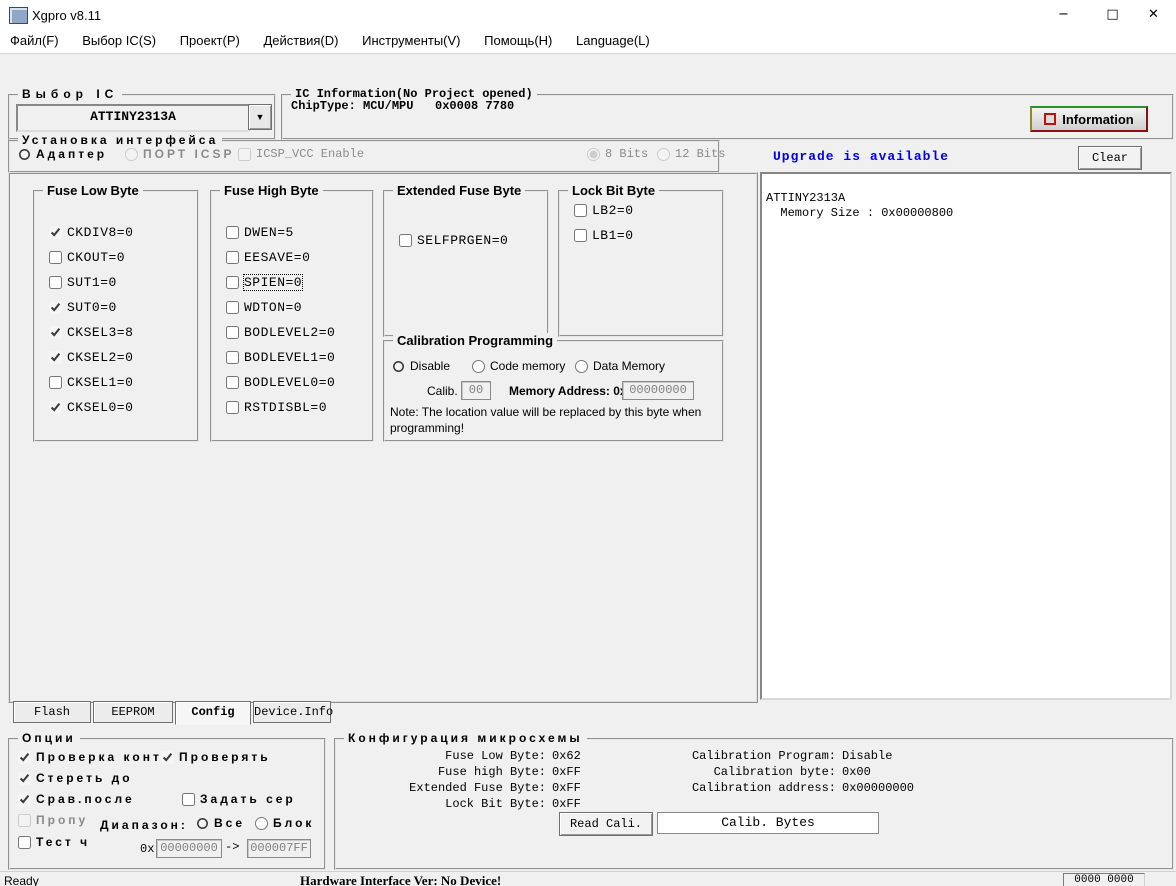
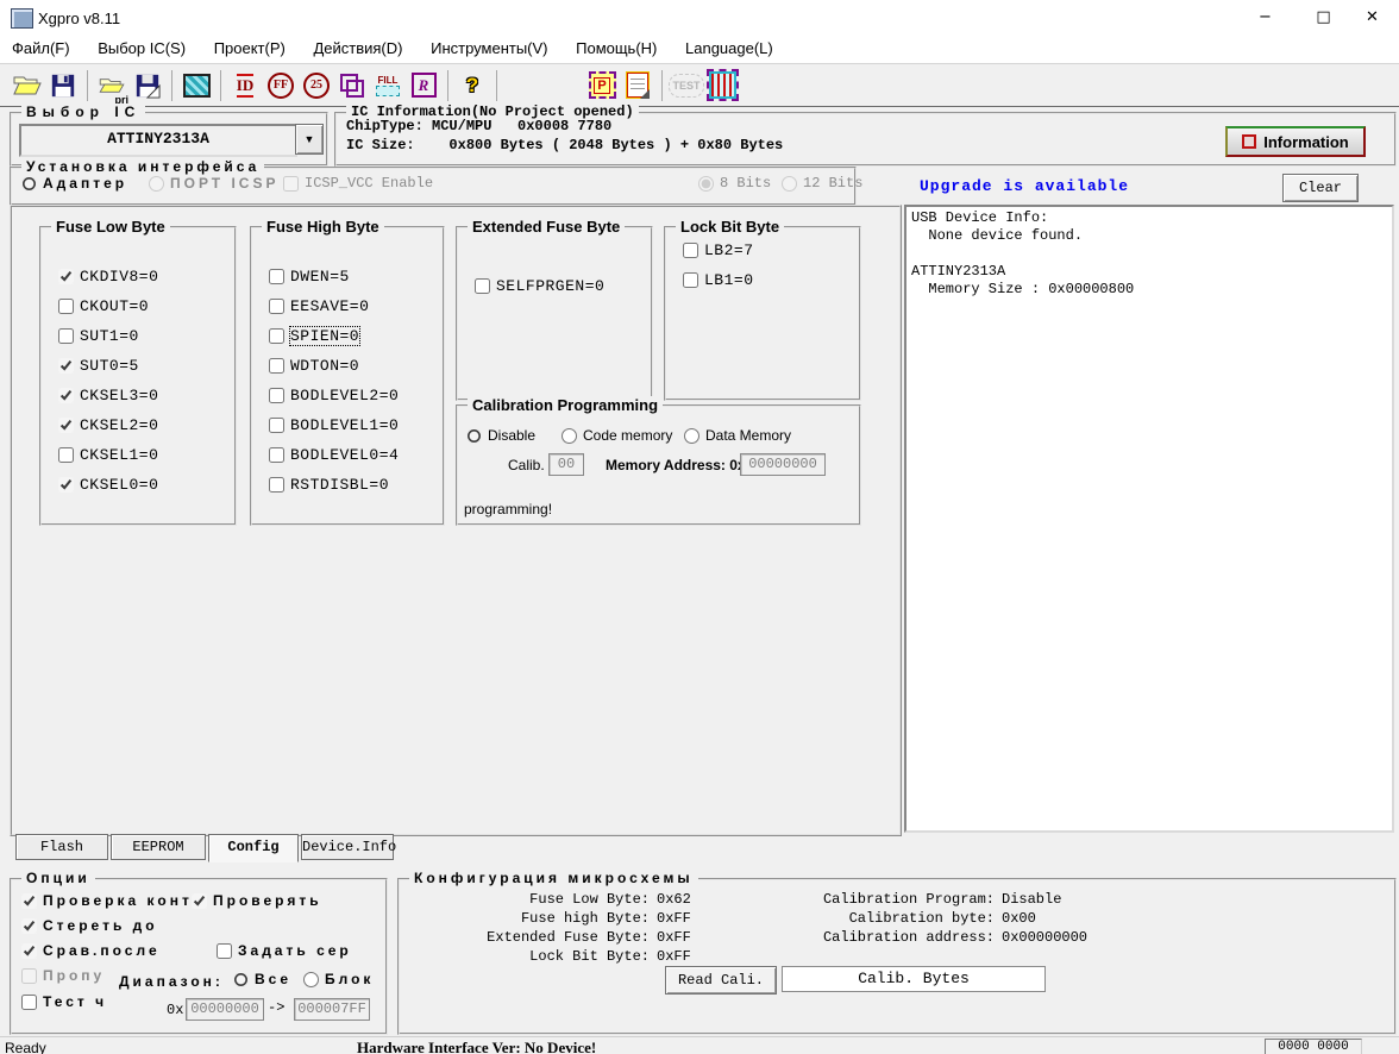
  Xgpro v8.11
  −
  □
  ✕
  Файл(F) Выбор IC(S) Проект(P) Действия(D) Инструменты(V) Помощь(H) Language(L)
+ prj
+ ID
+ FF
+ 25
+ FILL
+ R
+ ?
+ P
+ TEST
  Выбор IC
  ATTINY2313A
  ▼
  IC Information(No Project opened)
  ChipType: MCU/MPU 0x0008 7780
+ IC Size: 0x800 Bytes ( 2048 Bytes ) + 0x80 Bytes
  Information
  Установка интерфейса
  Адаптер
  ПОРТ ICSP
  ICSP_VCC Enable
  8 Bits
  12 Bits
  Upgrade is available
  Clear
  Fuse Low Byte
  CKDIV8=0
  CKOUT=0
  SUT1=0
- SUT0=0
+ SUT0=5
- CKSEL3=8
+ CKSEL3=0
  CKSEL2=0
  CKSEL1=0
  CKSEL0=0
  Fuse High Byte
  DWEN=5
  EESAVE=0
  SPIEN=0
  WDTON=0
  BODLEVEL2=0
  BODLEVEL1=0
- BODLEVEL0=0
+ BODLEVEL0=4
  RSTDISBL=0
  Extended Fuse Byte
  SELFPRGEN=0
  Lock Bit Byte
- LB2=0
+ LB2=7
  LB1=0
  Calibration Programming
  Disable
  Code memory
  Data Memory
  Calib.
  00
  Memory Address: 0
  00000000
- Note: The location value will be replaced by this byte when
  programming!
+ USB Device Info:
+ None device found.
  ATTINY2313A
  Memory Size : 0x00000800
  Flash
  EEPROM
  Config
  Device.Info
  Опции
  Проверка конт
  Проверять
  Стереть до
  Срав.после
  Задать сер
  Пропу
  Диапазон:
  Все
  Блок
  Тест ч
  0x
  00000000
  ->
  000007FF
  Конфигурация микросхемы
  Fuse Low Byte:
  Fuse high Byte:
  Extended Fuse Byte:
  Lock Bit Byte:
  0x62
  0xFF
  0xFF
  0xFF
  Calibration Program:
  Calibration byte:
  Calibration address:
  Disable
  0x00
  0x00000000
  Read Cali.
  Calib. Bytes
  Ready
  Hardware Interface Ver: No Device!
  0000 0000
